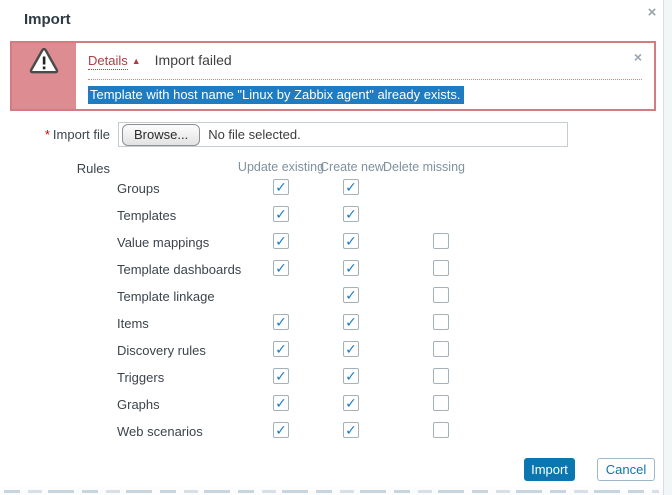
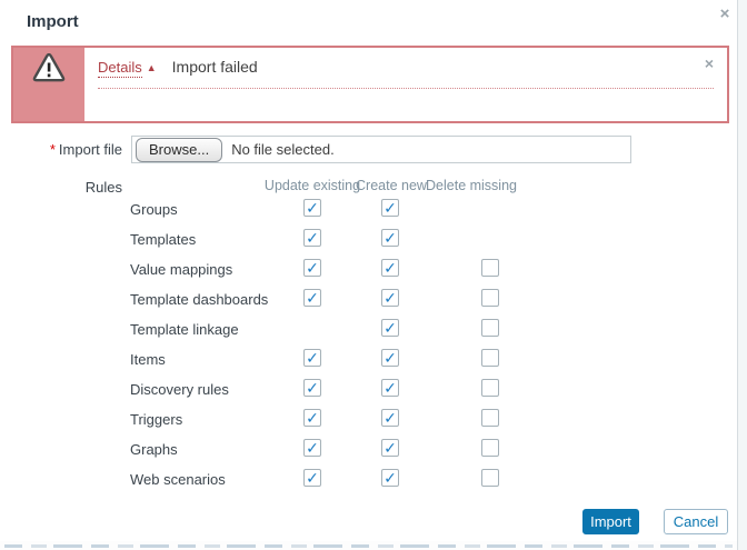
  Import
  ×
  Details
  ▲
  Import failed
- Template with host name "Linux by Zabbix agent" already exists.
  ×
  * Import file
  Browse...
  No file selected.
  Rules
  Update existing
  Create new
  Delete missing
  Groups
  ✓
  ✓
  Templates
  ✓
  ✓
  Value mappings
  ✓
  ✓
  Template dashboards
  ✓
  ✓
  Template linkage
  ✓
  Items
  ✓
  ✓
  Discovery rules
  ✓
  ✓
  Triggers
  ✓
  ✓
  Graphs
  ✓
  ✓
  Web scenarios
  ✓
  ✓
  Import
  Cancel
